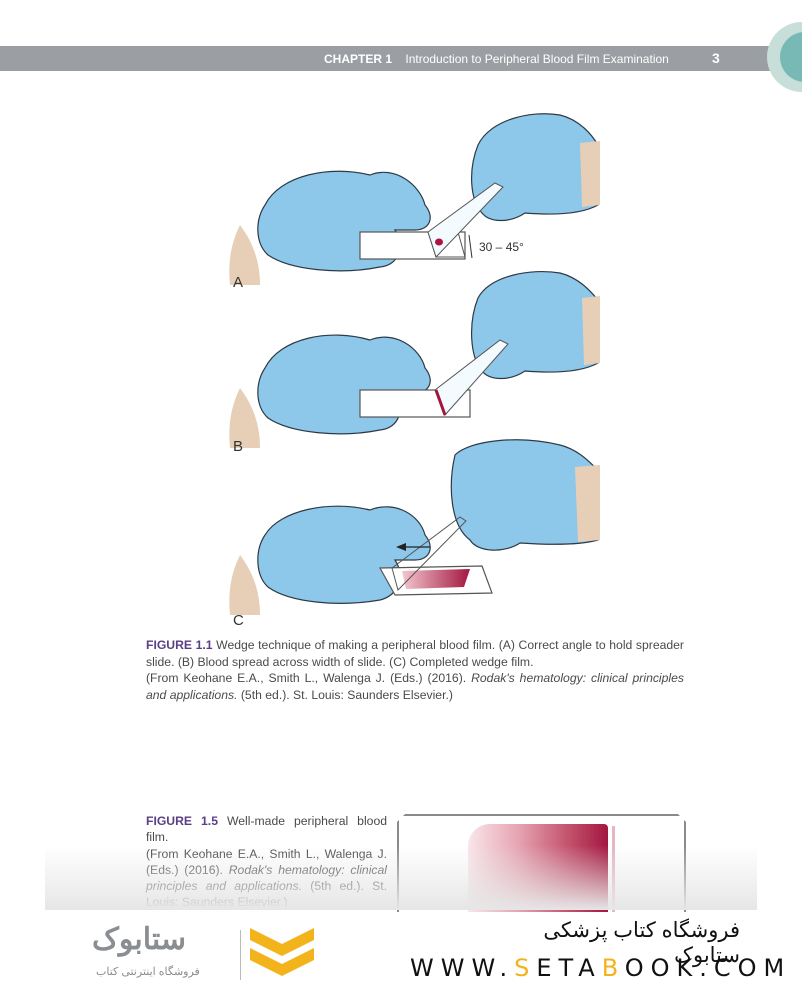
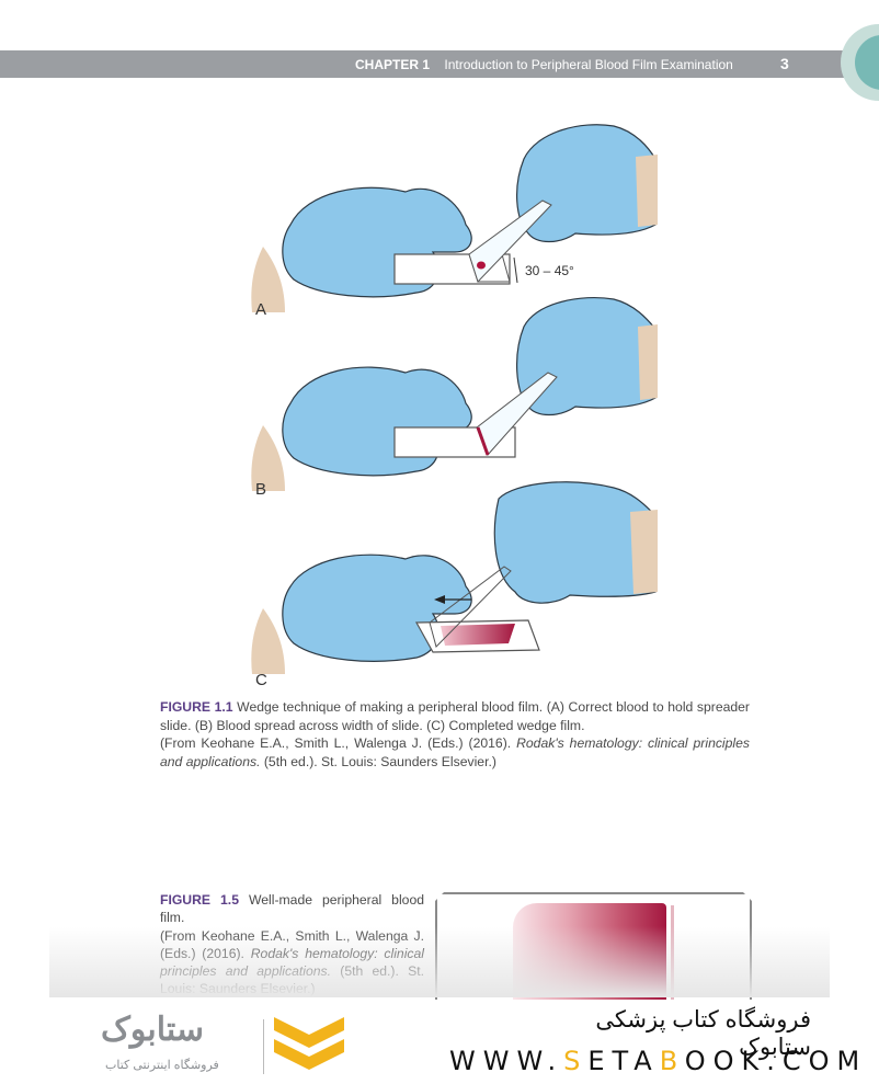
  CHAPTER 1 Introduction to Peripheral Blood Film Examination
  3
  30 – 45°
  A
  B
  C
- FIGURE 1.1 Wedge technique of making a peripheral blood film. (A) Correct angle to hold spreader slide. (B) Blood spread across width of slide. (C) Completed wedge film.
+ FIGURE 1.1 Wedge technique of making a peripheral blood film. (A) Correct blood to hold spreader slide. (B) Blood spread across width of slide. (C) Completed wedge film.
  (From Keohane E.A., Smith L., Walenga J. (Eds.) (2016). Rodak's hematology: clinical principles and applications. (5th ed.). St. Louis: Saunders Elsevier.)
  FIGURE 1.5 Well-made peripheral blood film.
  ستابوک
  فروشگاه اینترنتی کتاب
  فروشگاه کتاب پزشکی ستابوک
  WWW.SETABOOK.COM
